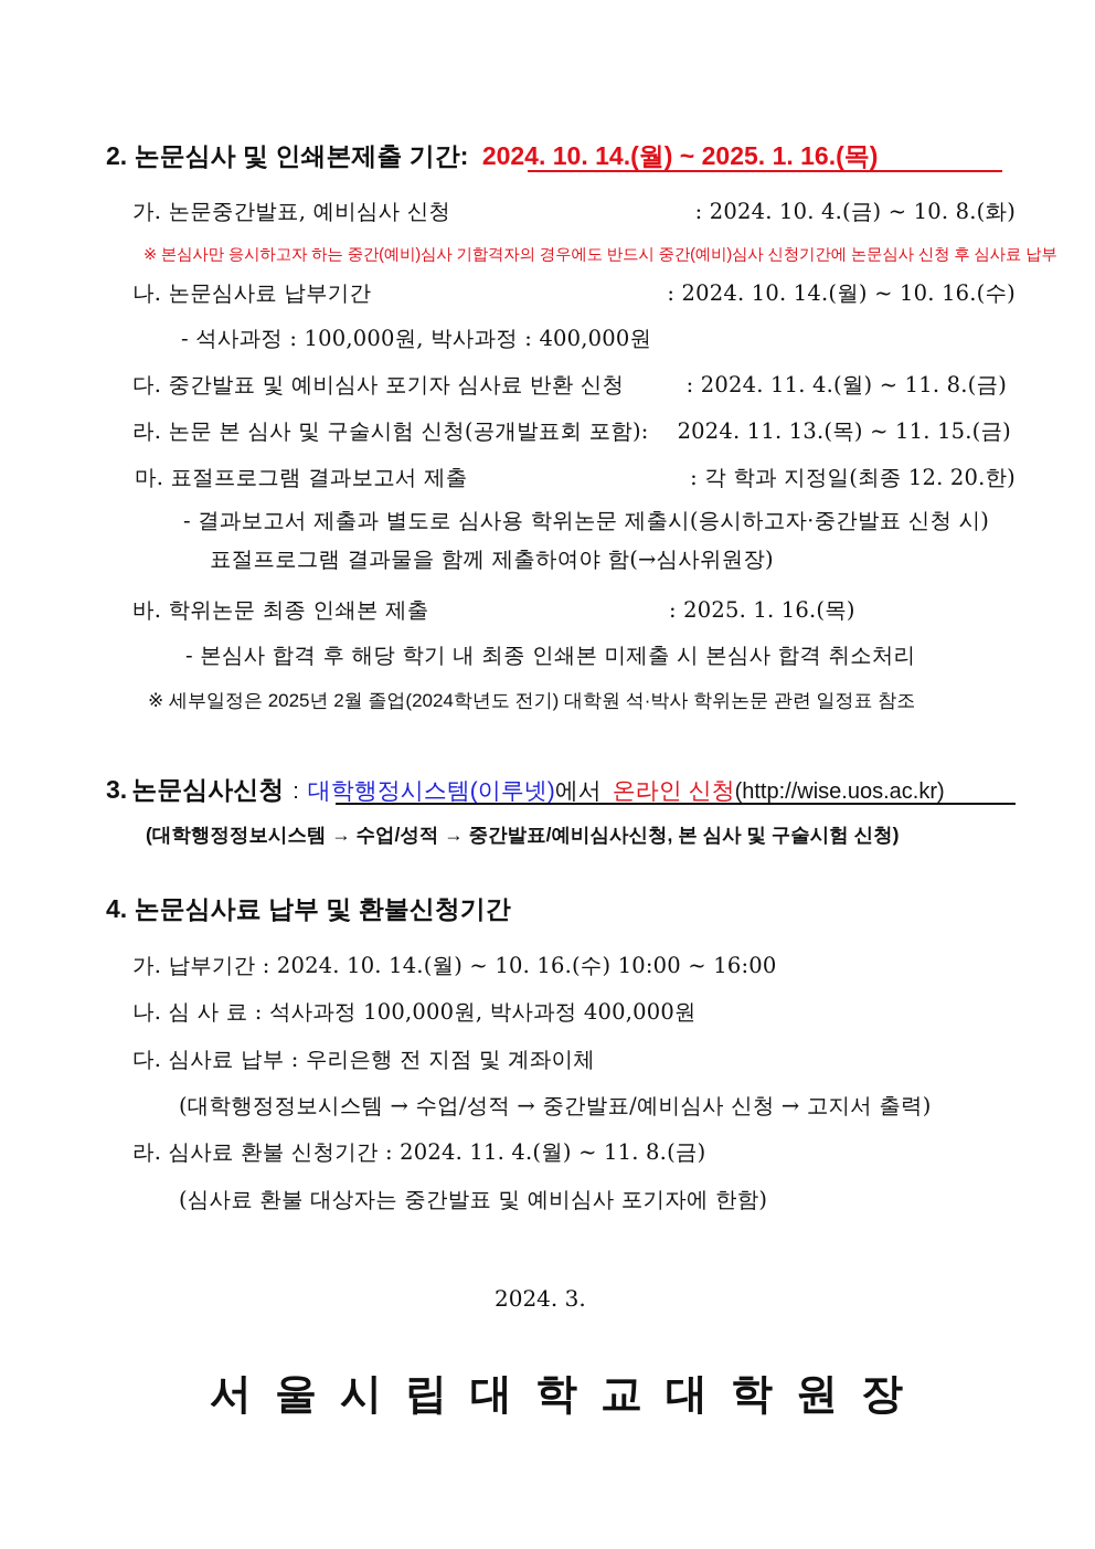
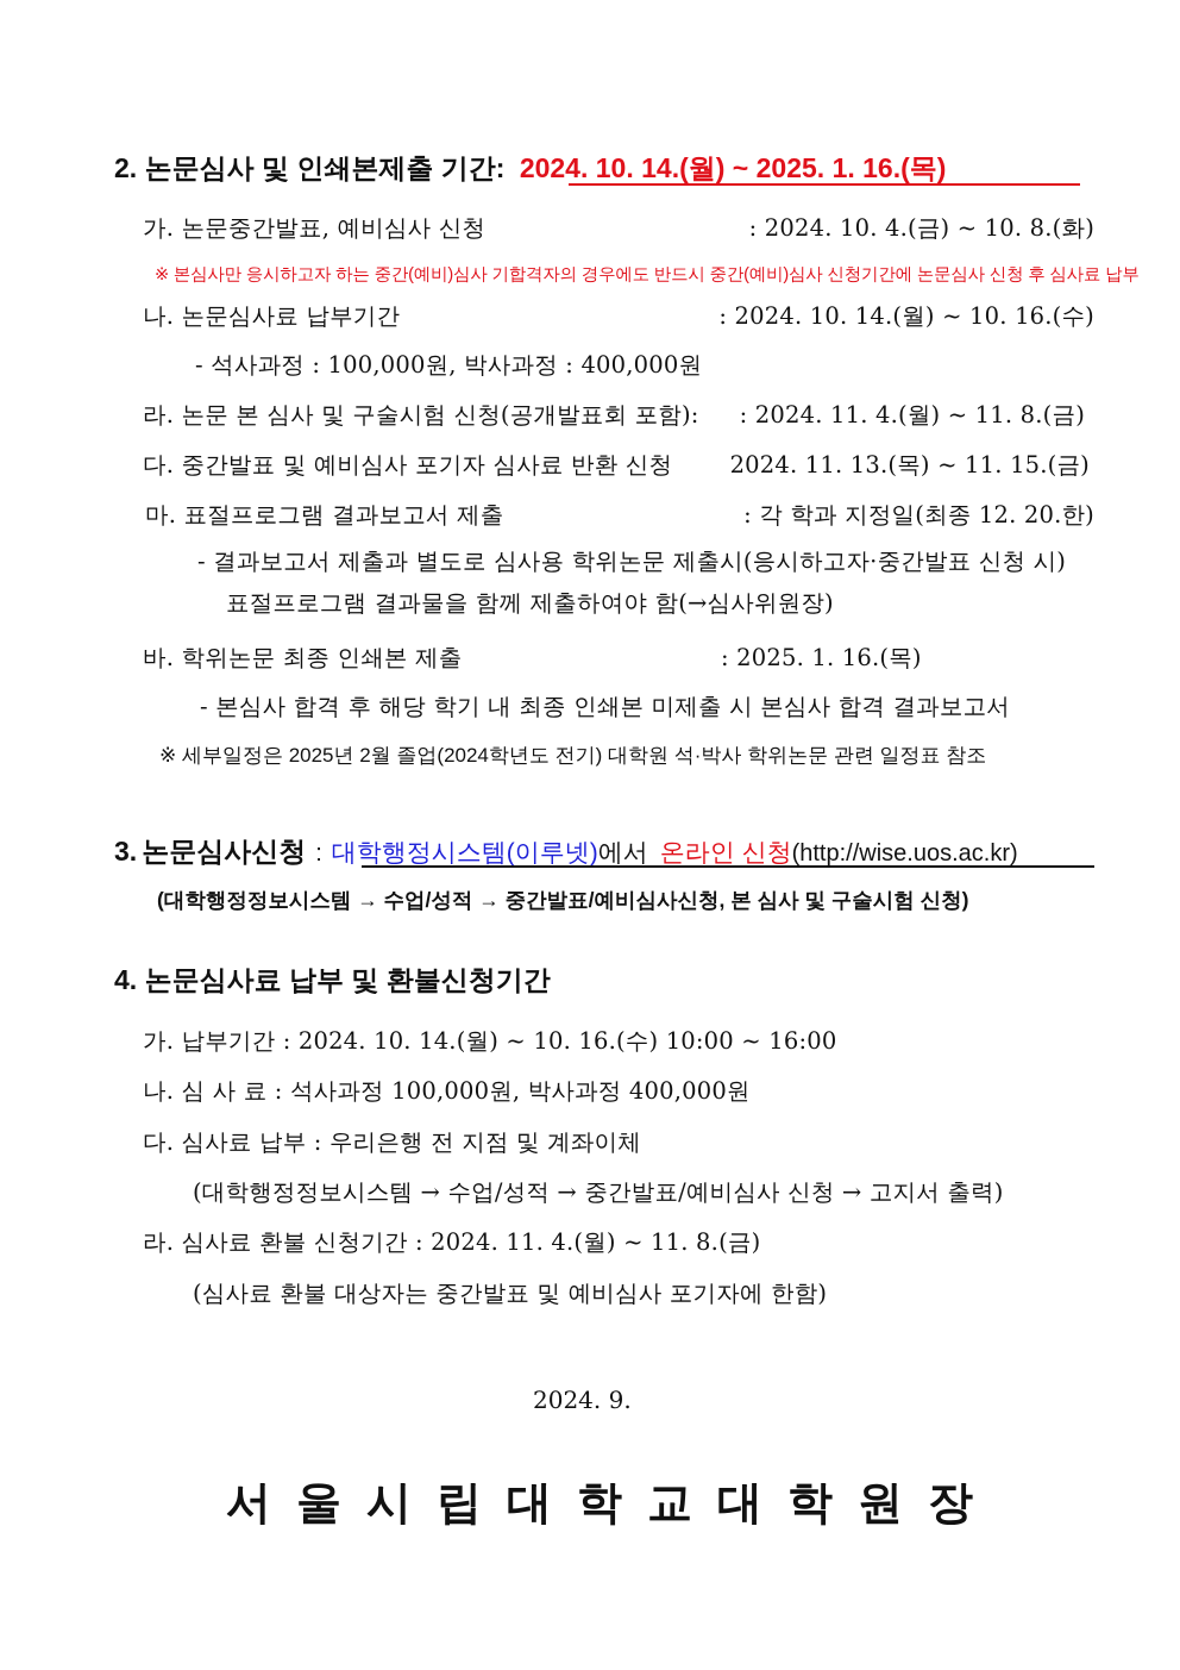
  2. 논문심사 및 인쇄본제출 기간: 2024. 10. 14.(월) ~ 2025. 1. 16.(목)
  가. 논문중간발표, 예비심사 신청
  : 2024. 10. 4.(금) ~ 10. 8.(화)
  ※ 본심사만 응시하고자 하는 중간(예비)심사 기합격자의 경우에도 반드시 중간(예비)심사 신청기간에 논문심사 신청 후 심사료 납부
  나. 논문심사료 납부기간
  : 2024. 10. 14.(월) ~ 10. 16.(수)
  - 석사과정 : 100,000원, 박사과정 : 400,000원
- 다. 중간발표 및 예비심사 포기자 심사료 반환 신청
+ 라. 논문 본 심사 및 구술시험 신청(공개발표회 포함):
  : 2024. 11. 4.(월) ~ 11. 8.(금)
- 라. 논문 본 심사 및 구술시험 신청(공개발표회 포함):
+ 다. 중간발표 및 예비심사 포기자 심사료 반환 신청
  2024. 11. 13.(목) ~ 11. 15.(금)
  마. 표절프로그램 결과보고서 제출
  : 각 학과 지정일(최종 12. 20.한)
  - 결과보고서 제출과 별도로 심사용 학위논문 제출시(응시하고자·중간발표 신청 시)
  표절프로그램 결과물을 함께 제출하여야 함(→심사위원장)
  바. 학위논문 최종 인쇄본 제출
  : 2025. 1. 16.(목)
- - 본심사 합격 후 해당 학기 내 최종 인쇄본 미제출 시 본심사 합격 취소처리
+ - 본심사 합격 후 해당 학기 내 최종 인쇄본 미제출 시 본심사 합격 결과보고서
  ※ 세부일정은 2025년 2월 졸업(2024학년도 전기) 대학원 석·박사 학위논문 관련 일정표 참조
  3. 논문심사신청 : 대학행정시스템(이루넷)에서 온라인 신청(http://wise.uos.ac.kr)
  (대학행정정보시스템 → 수업/성적 → 중간발표/예비심사신청, 본 심사 및 구술시험 신청)
  4. 논문심사료 납부 및 환불신청기간
  가. 납부기간 : 2024. 10. 14.(월) ~ 10. 16.(수) 10:00 ~ 16:00
  나. 심 사 료 : 석사과정 100,000원, 박사과정 400,000원
  다. 심사료 납부 : 우리은행 전 지점 및 계좌이체
  (대학행정정보시스템 → 수업/성적 → 중간발표/예비심사 신청 → 고지서 출력)
  라. 심사료 환불 신청기간 : 2024. 11. 4.(월) ~ 11. 8.(금)
  (심사료 환불 대상자는 중간발표 및 예비심사 포기자에 한함)
- 2024. 3.
+ 2024. 9.
  서울시립대학교대학원장
